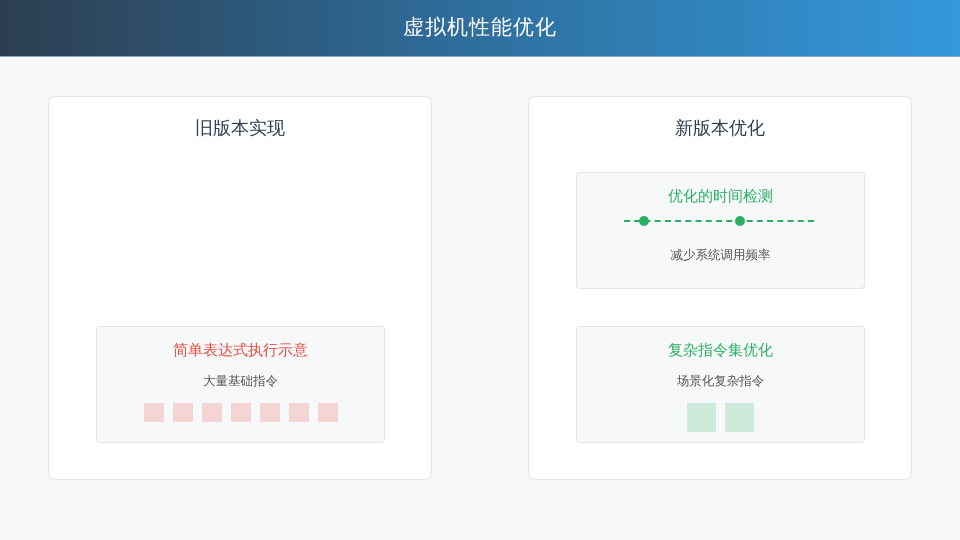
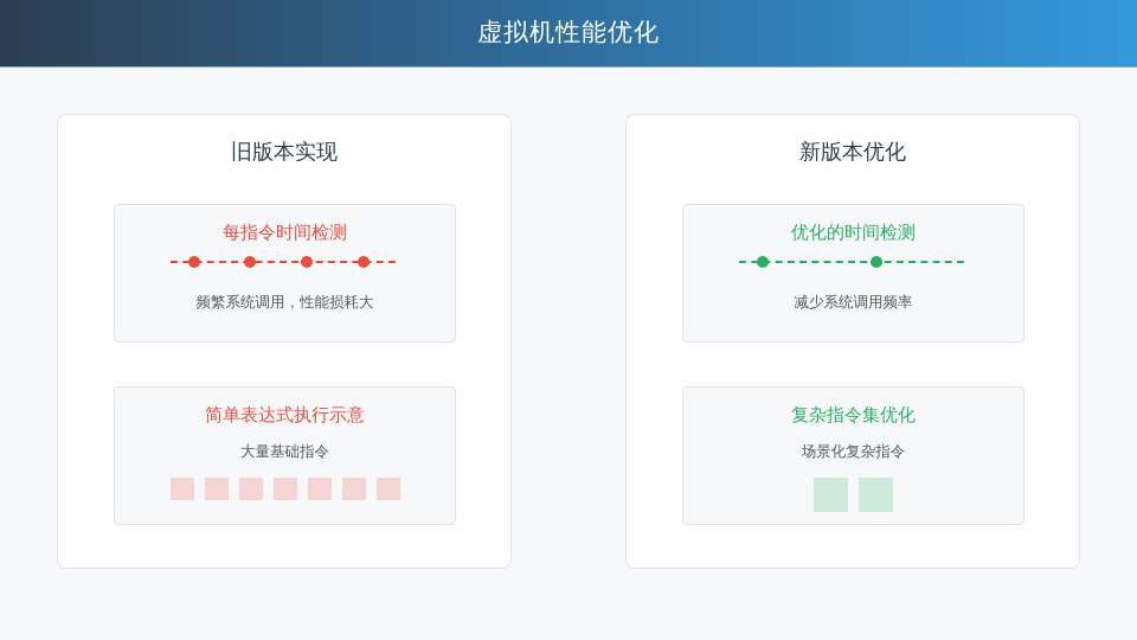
  虚拟机性能优化
  旧版本实现
+ 每指令时间检测
+ 频繁系统调用，性能损耗大
  简单表达式执行示意
  大量基础指令
  新版本优化
  优化的时间检测
  减少系统调用频率
  复杂指令集优化
  场景化复杂指令
